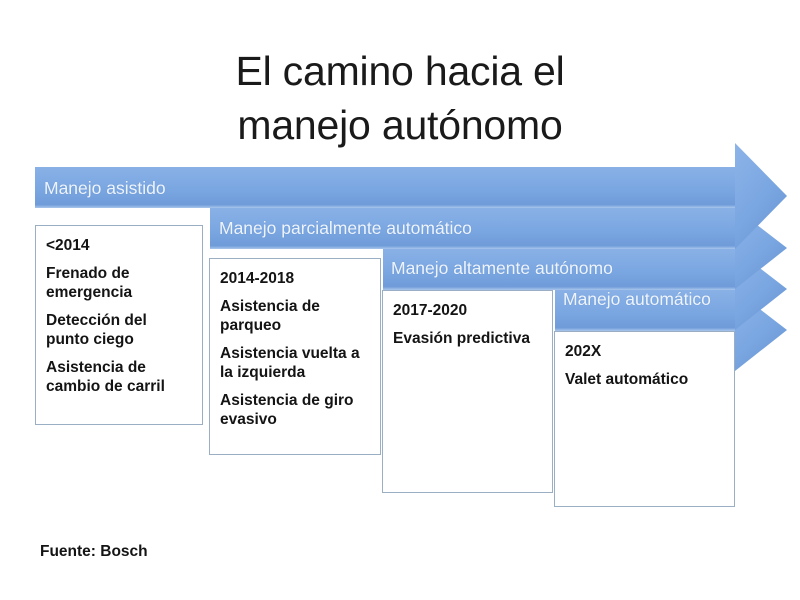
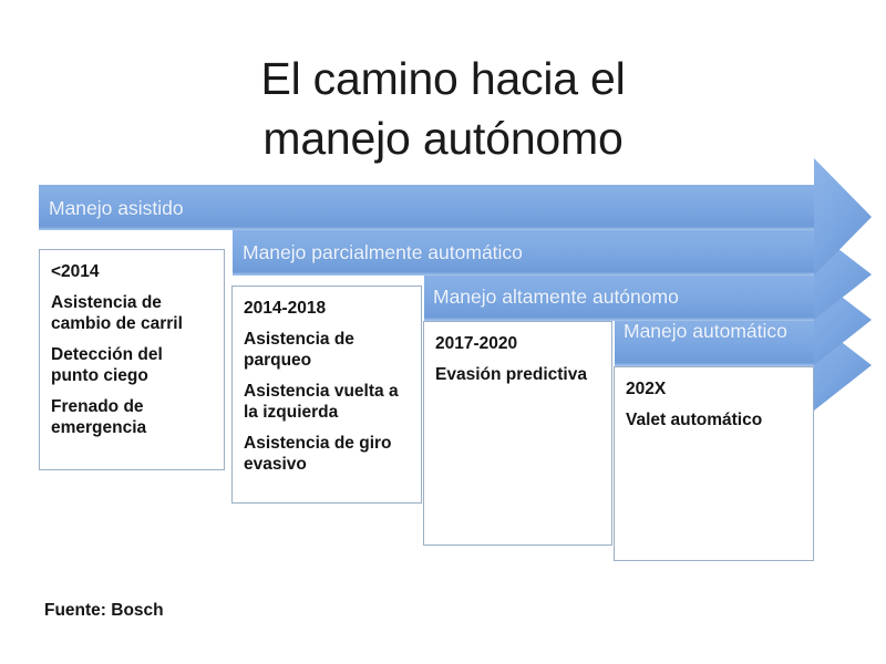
  El camino hacia el
  manejo autónomo
  Manejo asistido
  Manejo parcialmente automático
  Manejo altamente autónomo
  Manejo automático
  <2014
- Frenado de emergencia
+ Asistencia de cambio de carril
  Detección del punto ciego
- Asistencia de cambio de carril
+ Frenado de emergencia
  2014-2018
  Asistencia de parqueo
  Asistencia vuelta a la izquierda
  Asistencia de giro evasivo
  2017-2020
  Evasión predictiva
  202X
  Valet automático
  Fuente: Bosch
